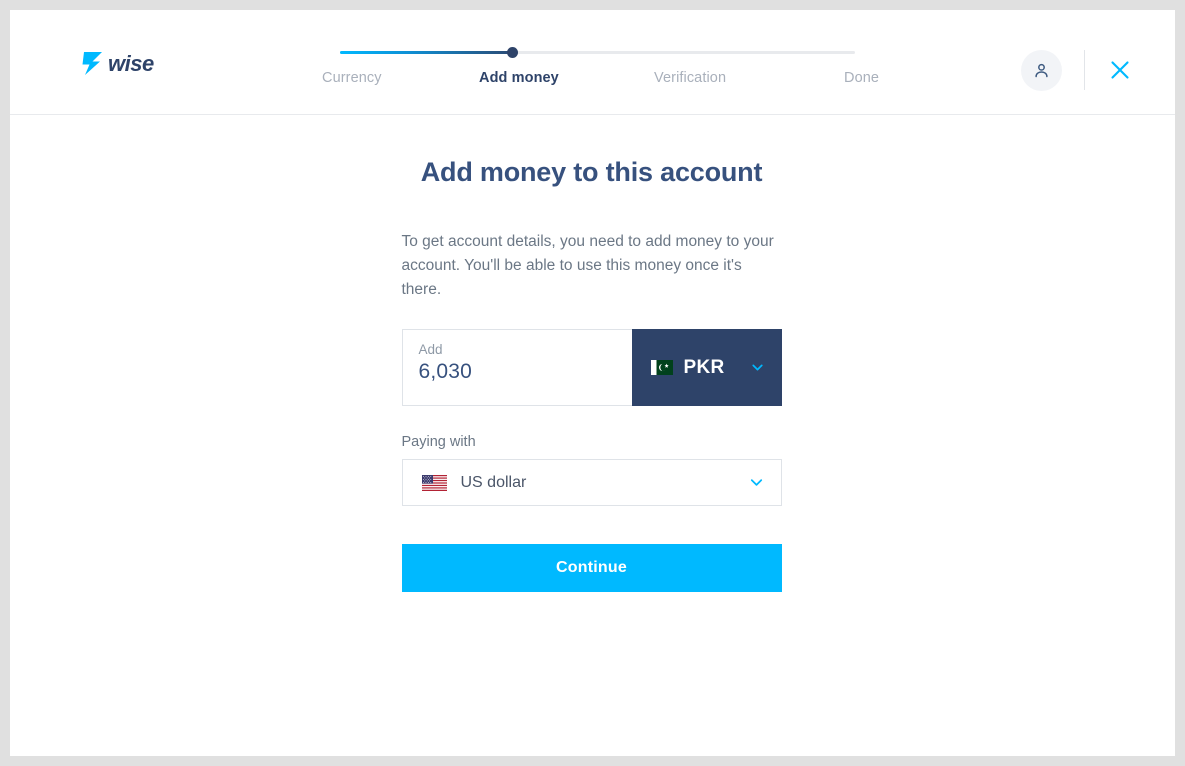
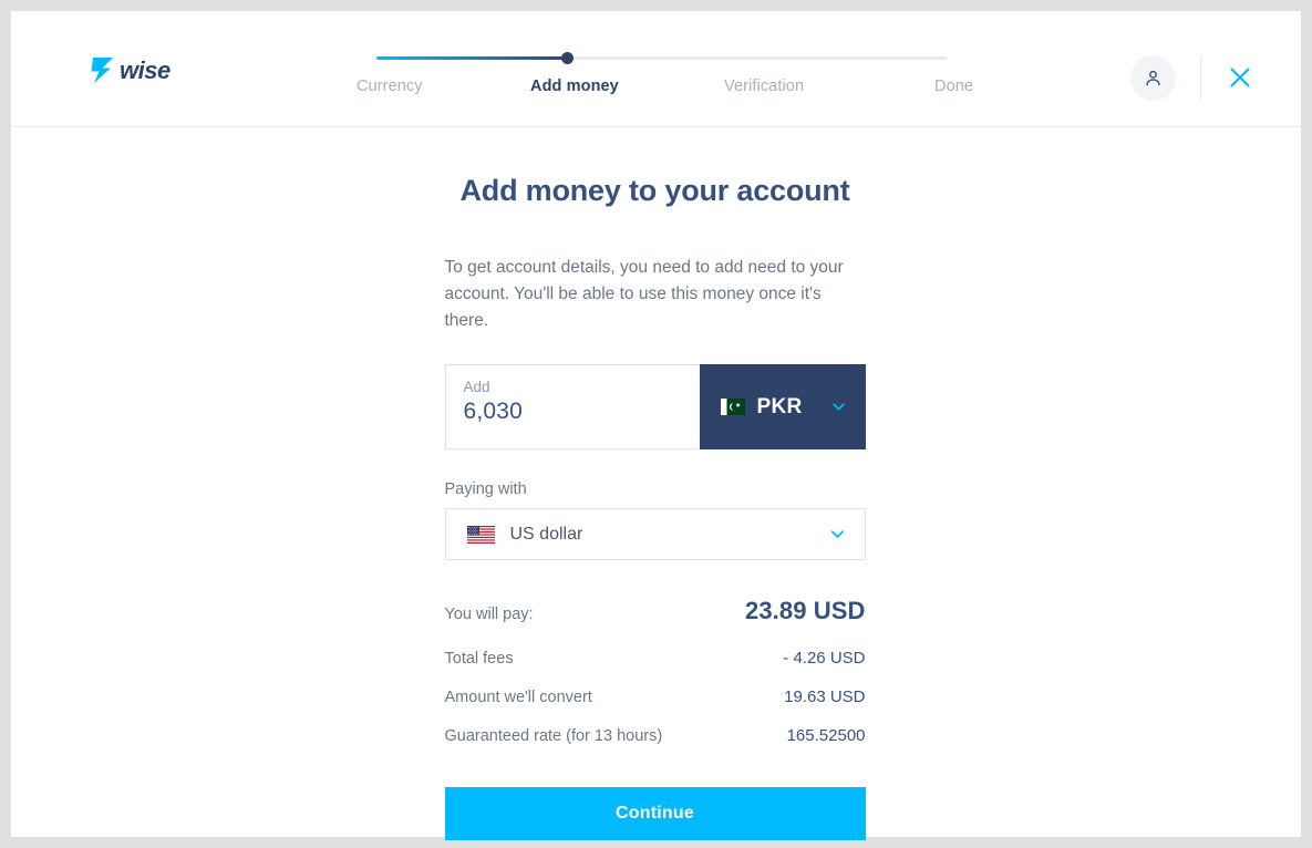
  wise
  Currency
  Add money
  Verification
  Done
- Add money to this account
+ Add money to your account
- To get account details, you need to add money to your account. You'll be able to use this money once it's there.
+ To get account details, you need to add need to your account. You'll be able to use this money once it's there.
  Add
  6,030
  PKR
  Paying with
  US dollar
+ You will pay:
+ 23.89 USD
+ Total fees
+ - 4.26 USD
+ Amount we'll convert
+ 19.63 USD
+ Guaranteed rate (for 13 hours)
+ 165.52500
  Continue
